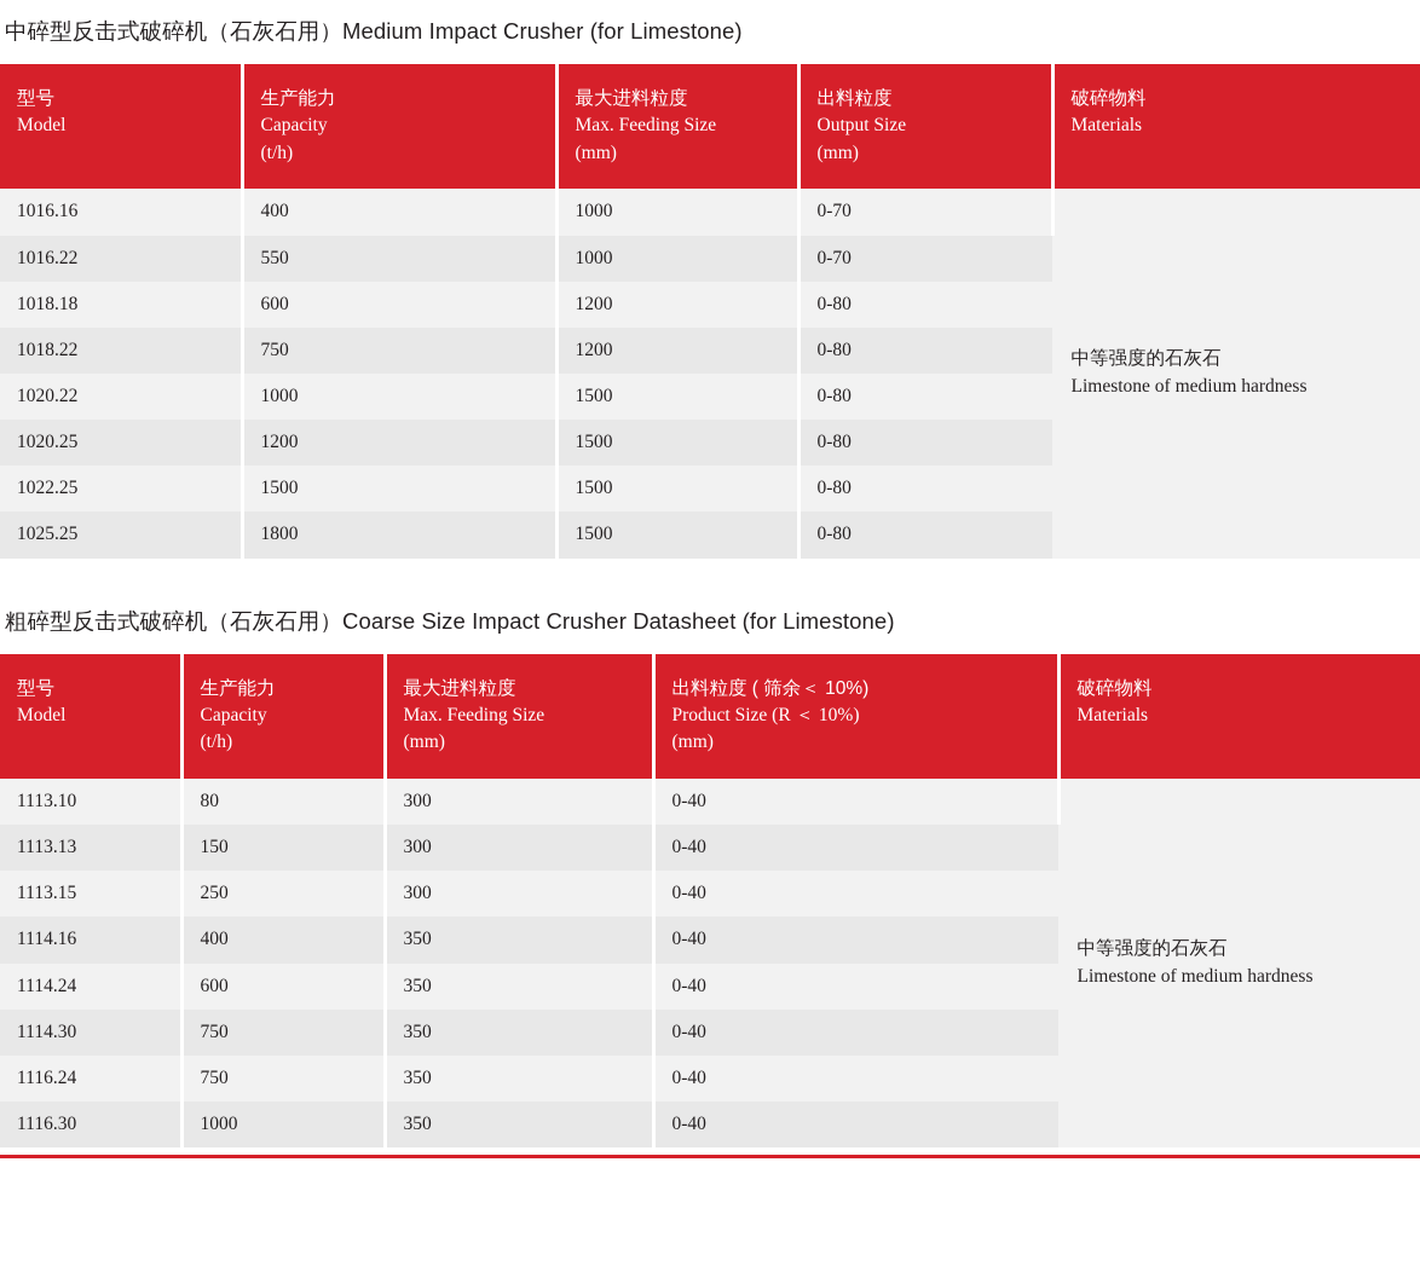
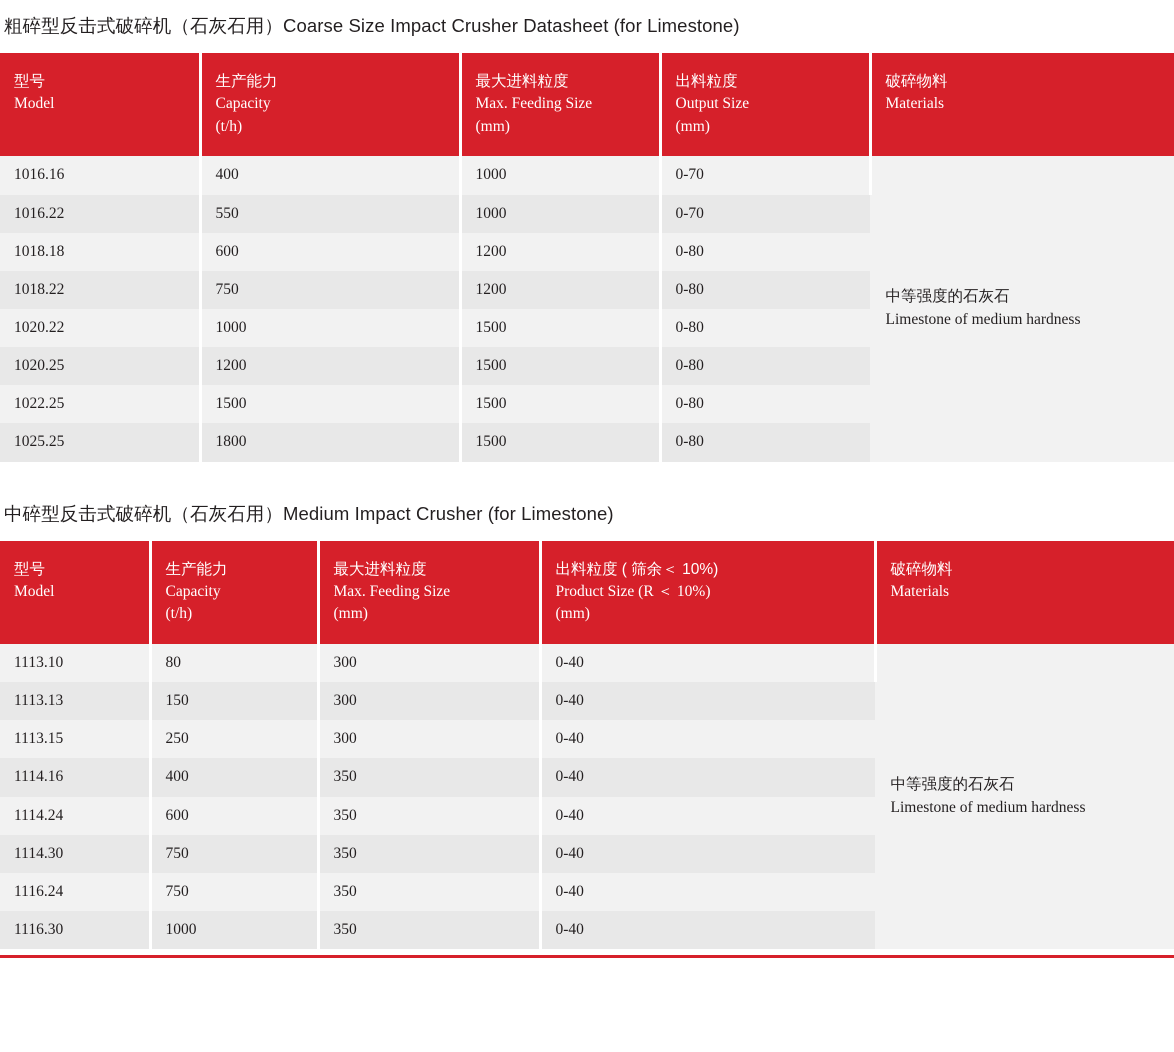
- 中碎型反击式破碎机（石灰石用）Medium Impact Crusher (for Limestone)
+ 粗碎型反击式破碎机（石灰石用）Coarse Size Impact Crusher Datasheet (for Limestone)
  型号 Model	生产能力 Capacity (t/h)	最大进料粒度 Max. Feeding Size (mm)	出料粒度 Output Size (mm)	破碎物料 Materials
  1016.16	400	1000	0-70	中等强度的石灰石 Limestone of medium hardness
  1016.22	550	1000	0-70
  1018.18	600	1200	0-80
  1018.22	750	1200	0-80
  1020.22	1000	1500	0-80
  1020.25	1200	1500	0-80
  1022.25	1500	1500	0-80
  1025.25	1800	1500	0-80
- 粗碎型反击式破碎机（石灰石用）Coarse Size Impact Crusher Datasheet (for Limestone)
+ 中碎型反击式破碎机（石灰石用）Medium Impact Crusher (for Limestone)
  型号 Model	生产能力 Capacity (t/h)	最大进料粒度 Max. Feeding Size (mm)	出料粒度 ( 筛余＜ 10%) Product Size (R ＜ 10%) (mm)	破碎物料 Materials
  1113.10	80	300	0-40	中等强度的石灰石 Limestone of medium hardness
  1113.13	150	300	0-40
  1113.15	250	300	0-40
  1114.16	400	350	0-40
  1114.24	600	350	0-40
  1114.30	750	350	0-40
  1116.24	750	350	0-40
  1116.30	1000	350	0-40
